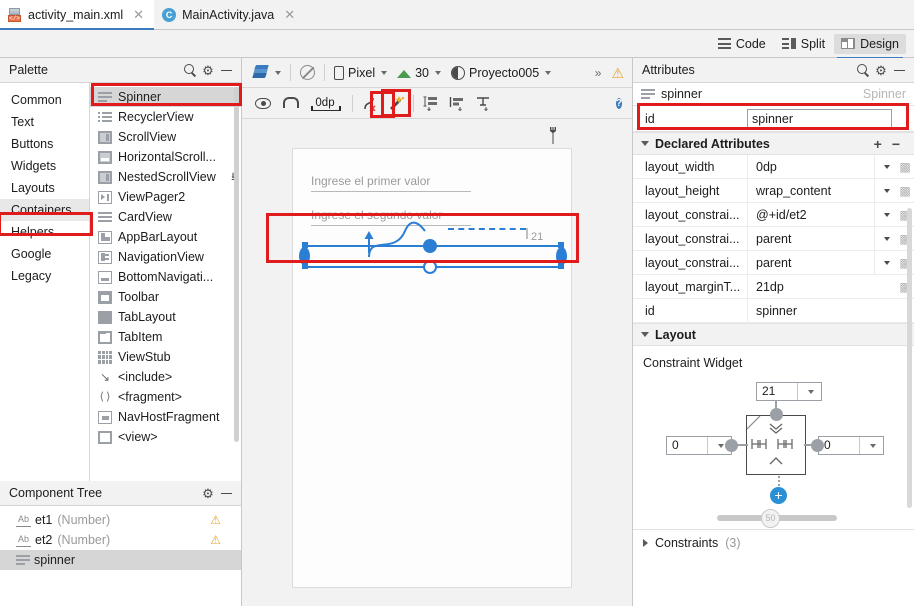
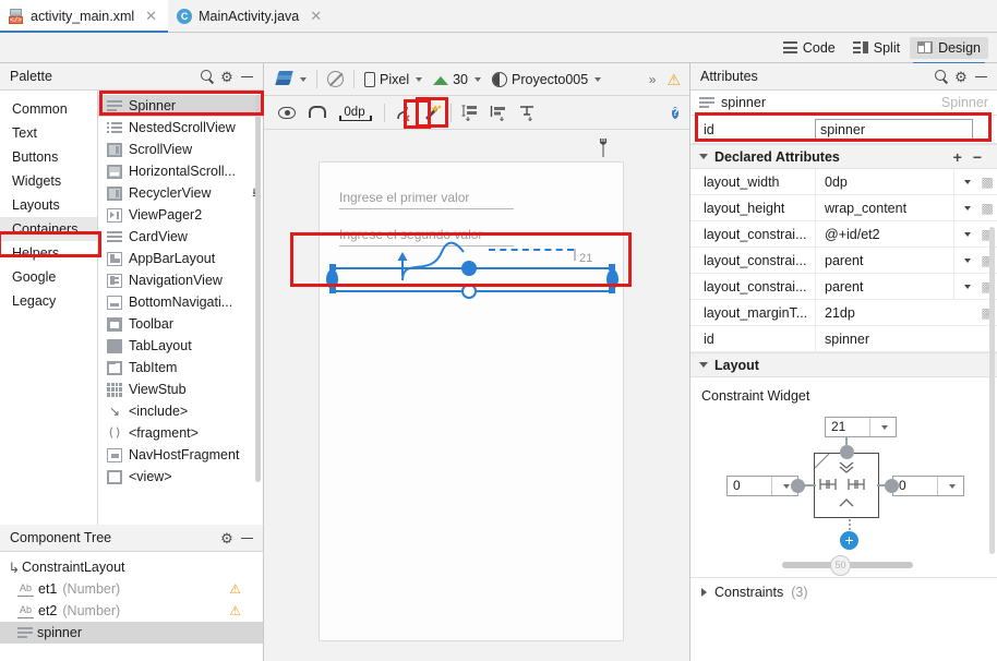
  activity_main.xml
  ✕
  C
  MainActivity.java
  ✕
  Code
  Split
  Design
  Palette
  ⚙
  Common
  Text
  Buttons
  Widgets
  Layouts
  Containers
  Helpers
  Google
  Legacy
  Spinner
- RecyclerView
+ NestedScrollView
  ScrollView
  HorizontalScroll...
- NestedScrollView
+ RecyclerView
  ViewPager2
  CardView
  AppBarLayout
  NavigationView
  BottomNavigati...
  Toolbar
  TabLayout
  TabItem
  ViewStub
  ↘
  <include>
  ⟨ ⟩
  <fragment>
  NavHostFragment
  <view>
  Component Tree
  ⚙
+ ↳
+ ConstraintLayout
  Ab
  et1
  (Number)
  ⚠
  Ab
  et2
  (Number)
  ⚠
  spinner
  Pixel
  30
  Proyecto005
  »
  ⚠
  0dp
  ?
  Ingrese el primer valor
  Ingrese el segundo valor
  21
  Attributes
  ⚙
  spinner
  Spinner
  id
  spinner
  Declared Attributes
  +
  −
  layout_width
  0dp
  ▩
  layout_height
  wrap_content
  ▩
  layout_constrai...
  @+id/et2
  ▩
  layout_constrai...
  parent
  ▩
  layout_constrai...
  parent
  ▩
  layout_marginT...
  21dp
  ▩
  id
  spinner
  Layout
  Constraint Widget
  21
  0
  0
  +
  50
  Constraints
  (3)
